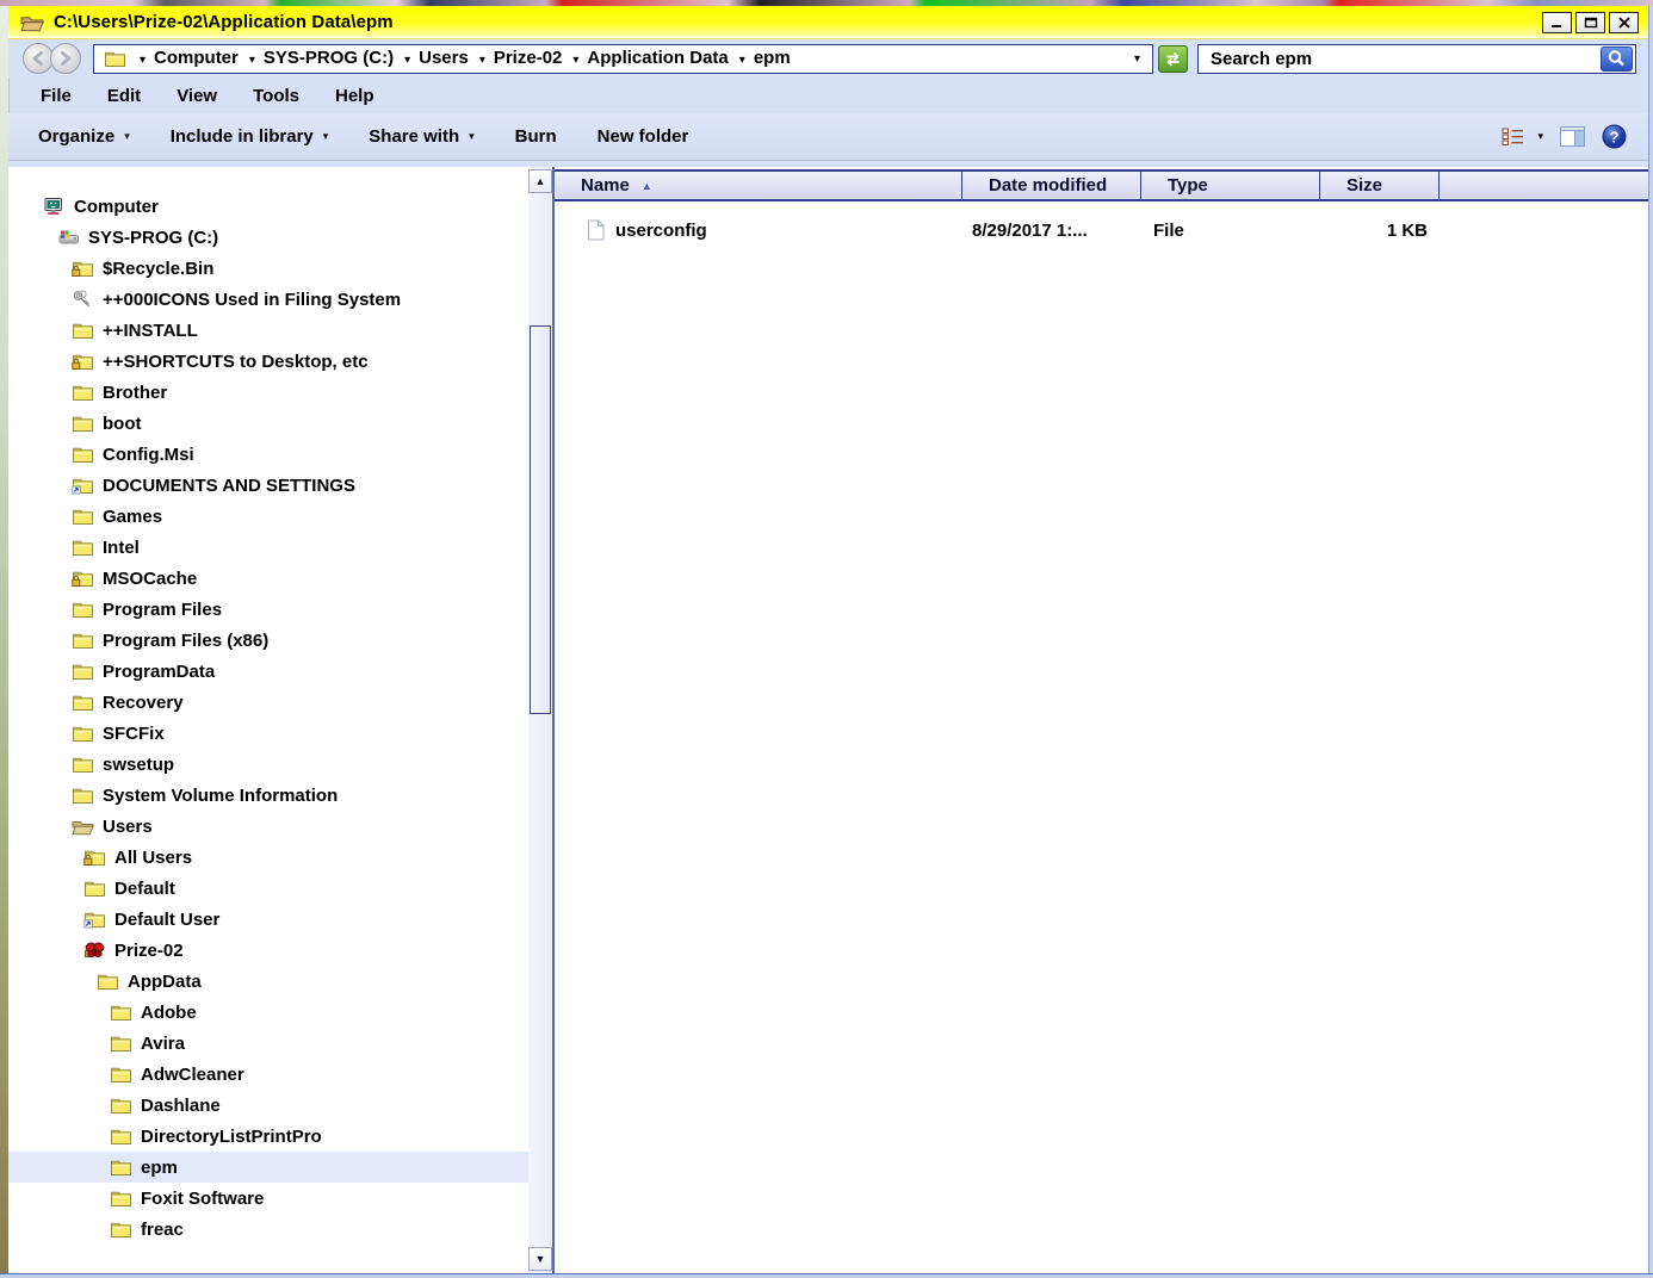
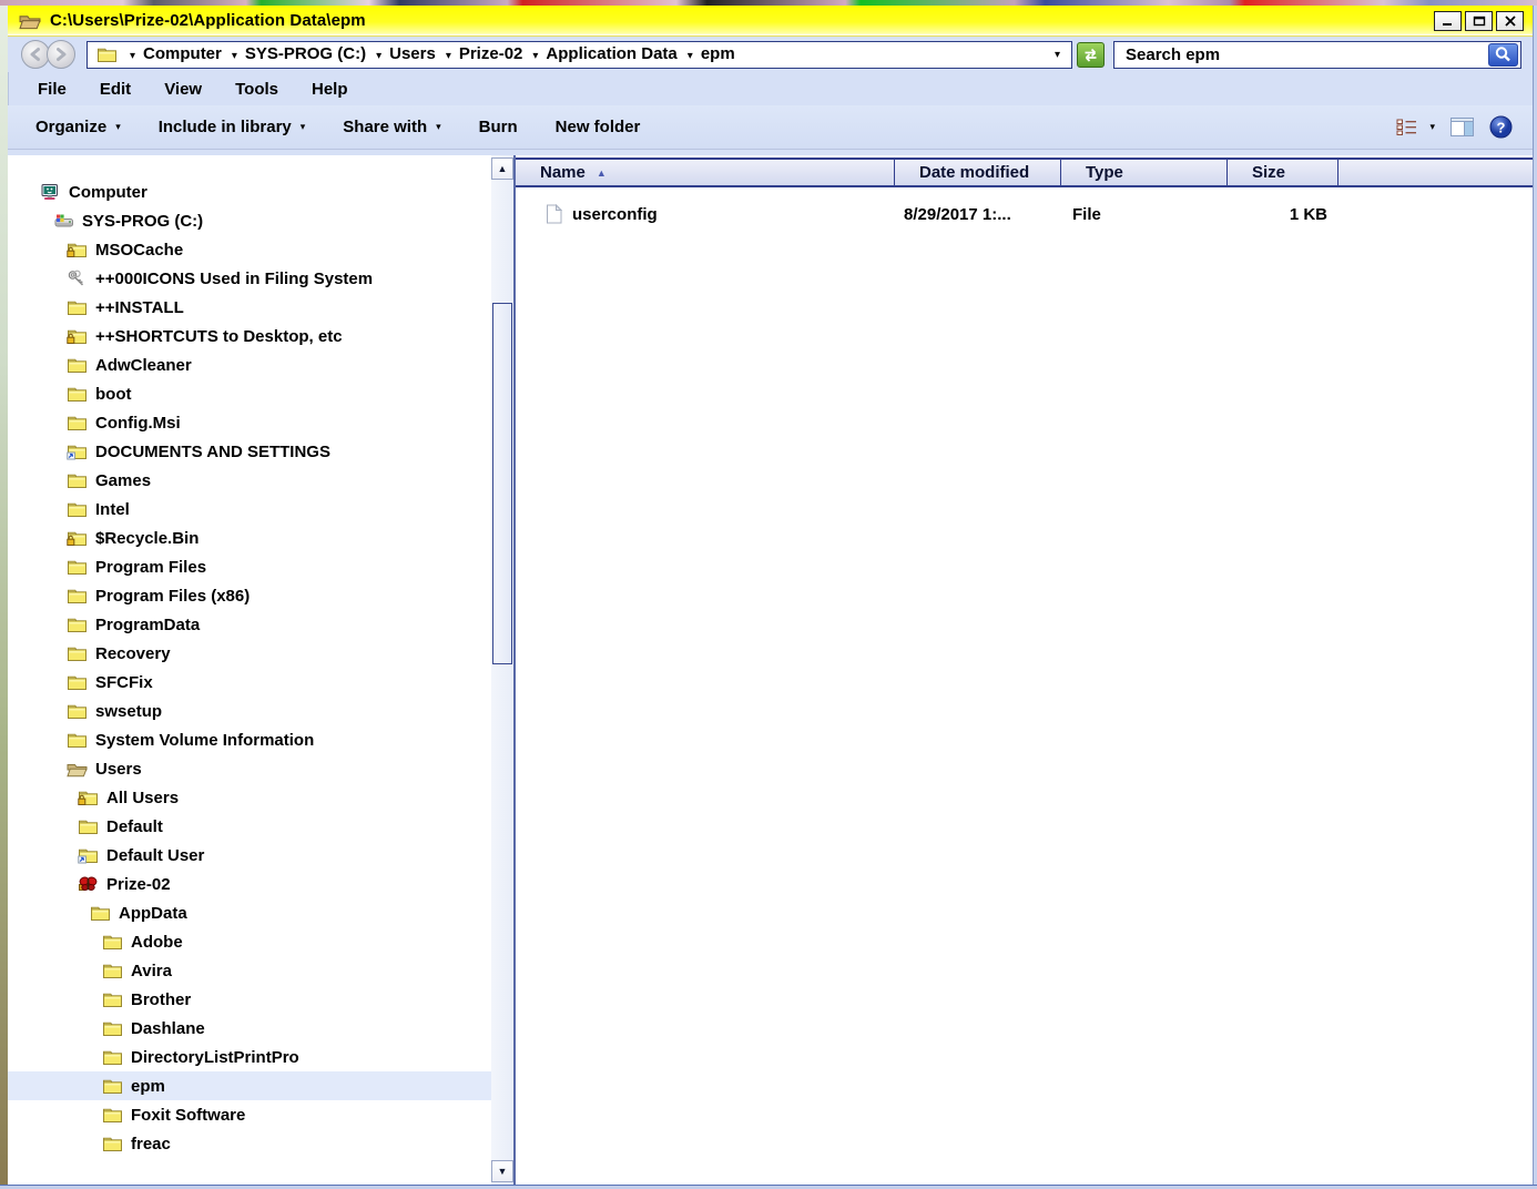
  C:\Users\Prize-02\Application Data\epm
  ▾ Computer ▾ SYS-PROG (C:) ▾ Users ▾ Prize-02 ▾ Application Data ▾ epm
  ▾
  Search epm
  File
  Edit
  View
  Tools
  Help
  Organize
  ▾
  Include in library
  ▾
  Share with
  ▾
  Burn
  New folder
  ▾
  ?
  Computer
  SYS-PROG (C:)
- $Recycle.Bin
+ MSOCache
  ++000ICONS Used in Filing System
  ++INSTALL
  ++SHORTCUTS to Desktop, etc
- Brother
+ AdwCleaner
  boot
  Config.Msi
  DOCUMENTS AND SETTINGS
  Games
  Intel
- MSOCache
+ $Recycle.Bin
  Program Files
  Program Files (x86)
  ProgramData
  Recovery
  SFCFix
  swsetup
  System Volume Information
  Users
  All Users
  Default
  Default User
  Prize-02
  AppData
  Adobe
  Avira
- AdwCleaner
+ Brother
  Dashlane
  DirectoryListPrintPro
  epm
  Foxit Software
  freac
  ▲
  ▼
  Name
  ▲
  Date modified
  Type
  Size
  userconfig
  8/29/2017 1:...
  File
  1 KB
